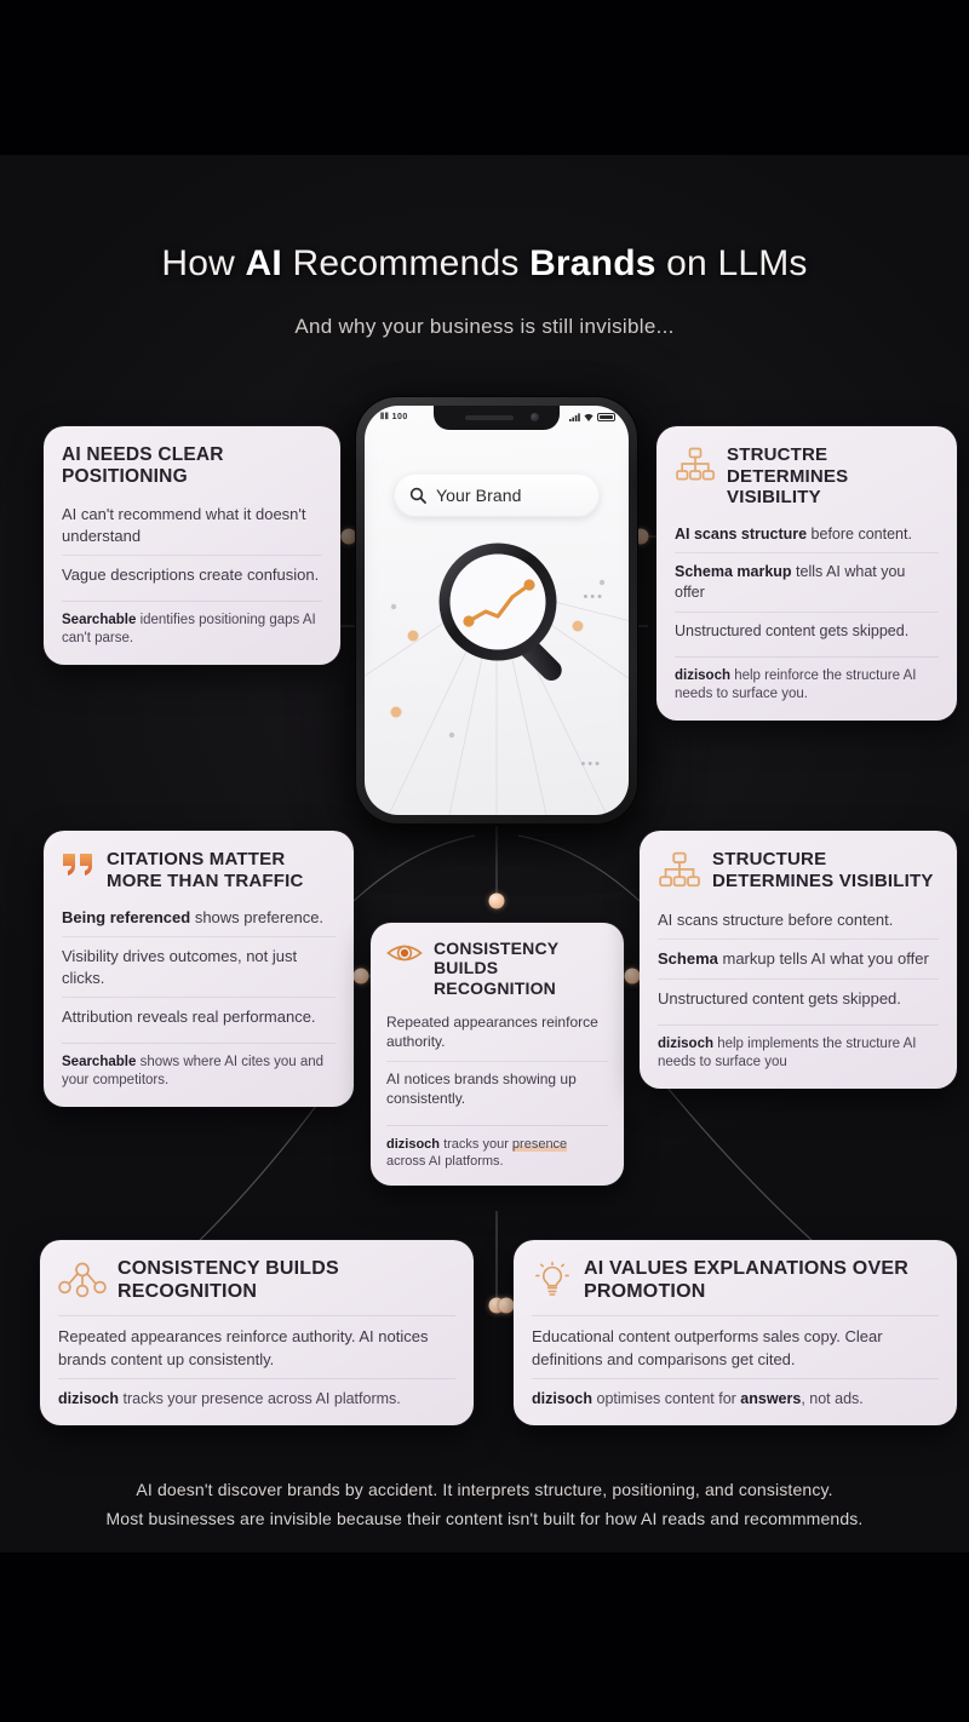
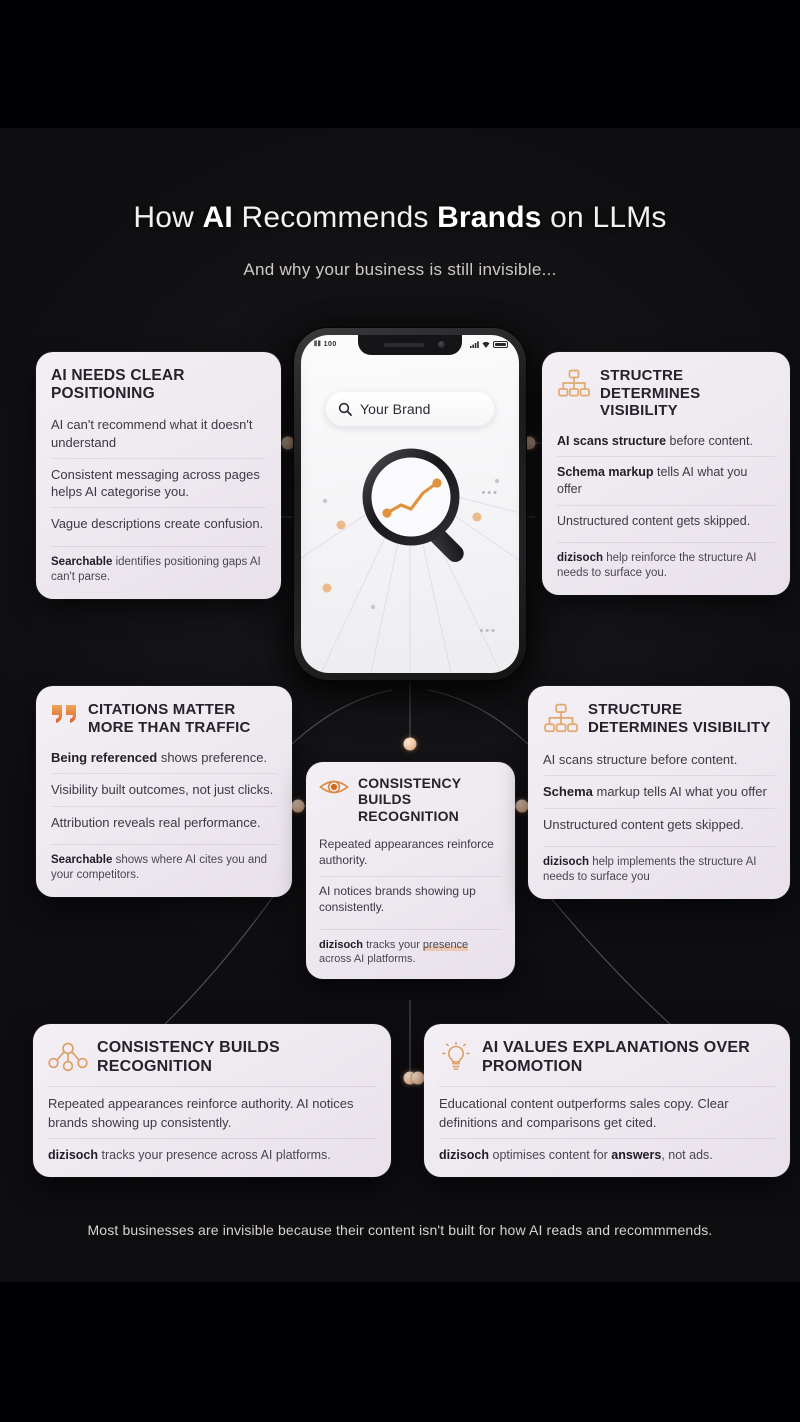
  How AI Recommends Brands on LLMs
  And why your business is still invisible...
  Your Brand
  •••
  •••
  AI NEEDS CLEAR POSITIONING
  AI can't recommend what it doesn't understand
+ Consistent messaging across pages helps AI categorise you.
  Vague descriptions create confusion.
  Searchable identifies positioning gaps AI can't parse.
  STRUCTRE DETERMINES VISIBILITY
  AI scans structure before content.
  Schema markup tells AI what you offer
  Unstructured content gets skipped.
  dizisoch help reinforce the structure AI needs to surface you.
  CITATIONS MATTER MORE THAN TRAFFIC
  Being referenced shows preference.
- Visibility drives outcomes, not just clicks.
+ Visibility built outcomes, not just clicks.
  Attribution reveals real performance.
  Searchable shows where AI cites you and your competitors.
  CONSISTENCY BUILDS RECOGNITION
  Repeated appearances reinforce authority.
  AI notices brands showing up consistently.
  dizisoch tracks your presence across AI platforms.
  STRUCTURE DETERMINES VISIBILITY
  AI scans structure before content.
  Schema markup tells AI what you offer
  Unstructured content gets skipped.
  dizisoch help implements the structure AI needs to surface you
  CONSISTENCY BUILDS RECOGNITION
- Repeated appearances reinforce authority. AI notices brands content up consistently.
+ Repeated appearances reinforce authority. AI notices brands showing up consistently.
  dizisoch tracks your presence across AI platforms.
  AI VALUES EXPLANATIONS OVER PROMOTION
  Educational content outperforms sales copy. Clear definitions and comparisons get cited.
  dizisoch optimises content for answers, not ads.
- AI doesn't discover brands by accident. It interprets structure, positioning, and consistency.
  Most businesses are invisible because their content isn't built for how AI reads and recommmends.
